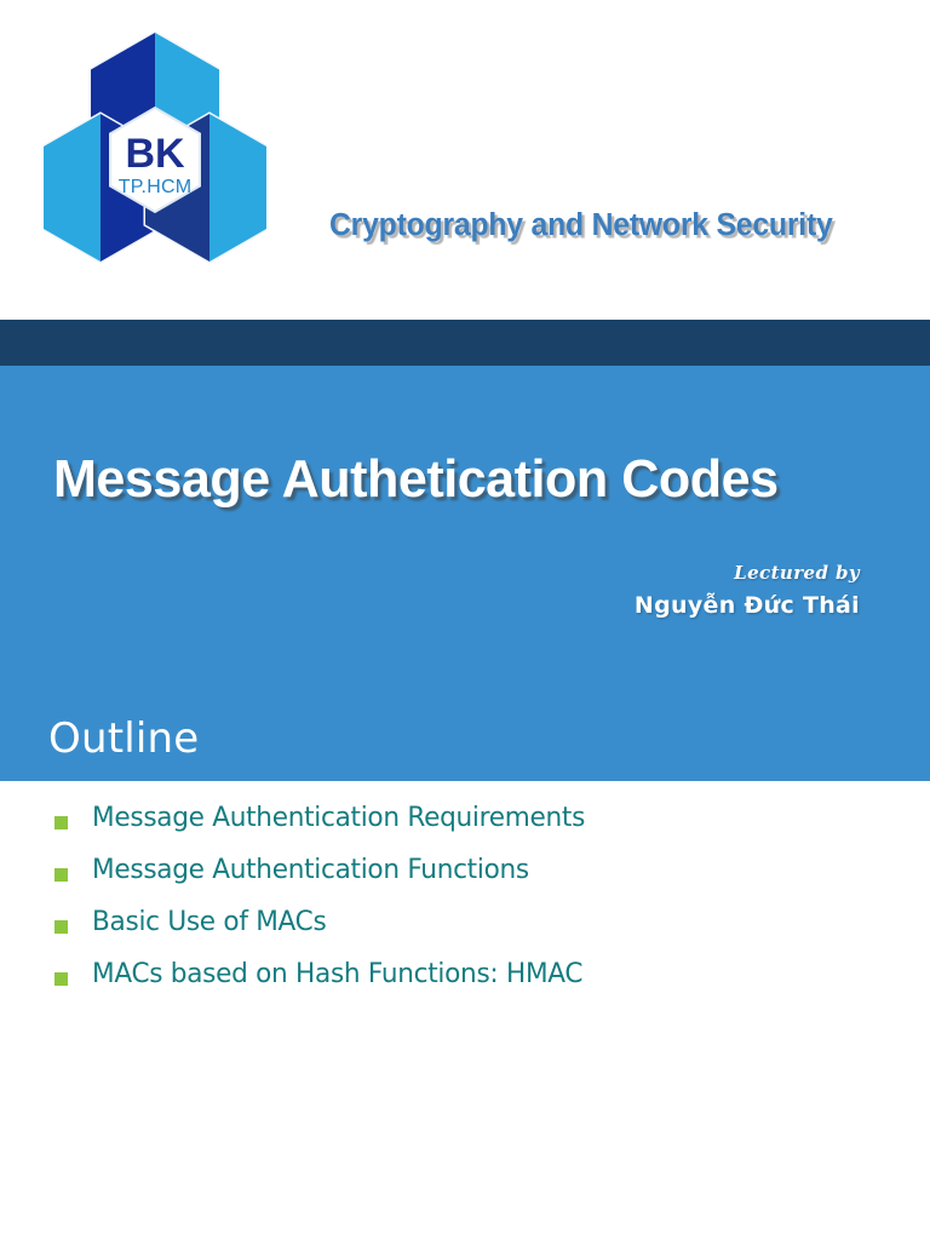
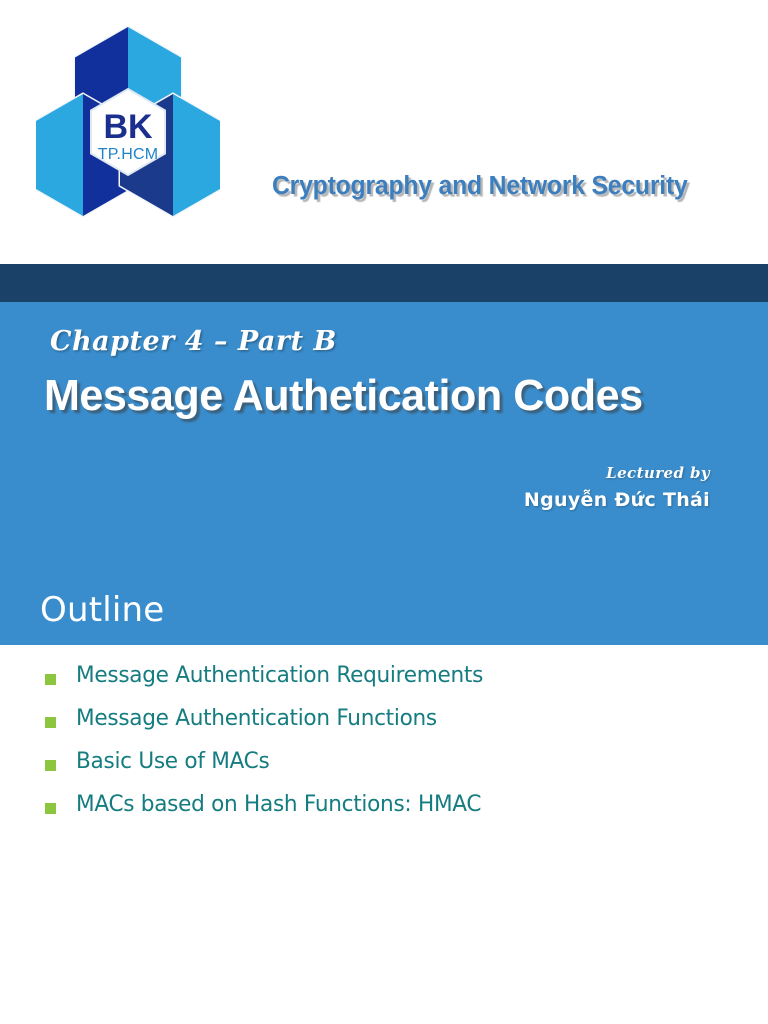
  BK
  TP.HCM
  Cryptography and Network Security
+ Chapter 4 – Part B
  Message Authetication Codes
  Lectured by
  Nguyễn Đức Thái
  Outline
  Message Authentication Requirements
  Message Authentication Functions
  Basic Use of MACs
  MACs based on Hash Functions: HMAC
